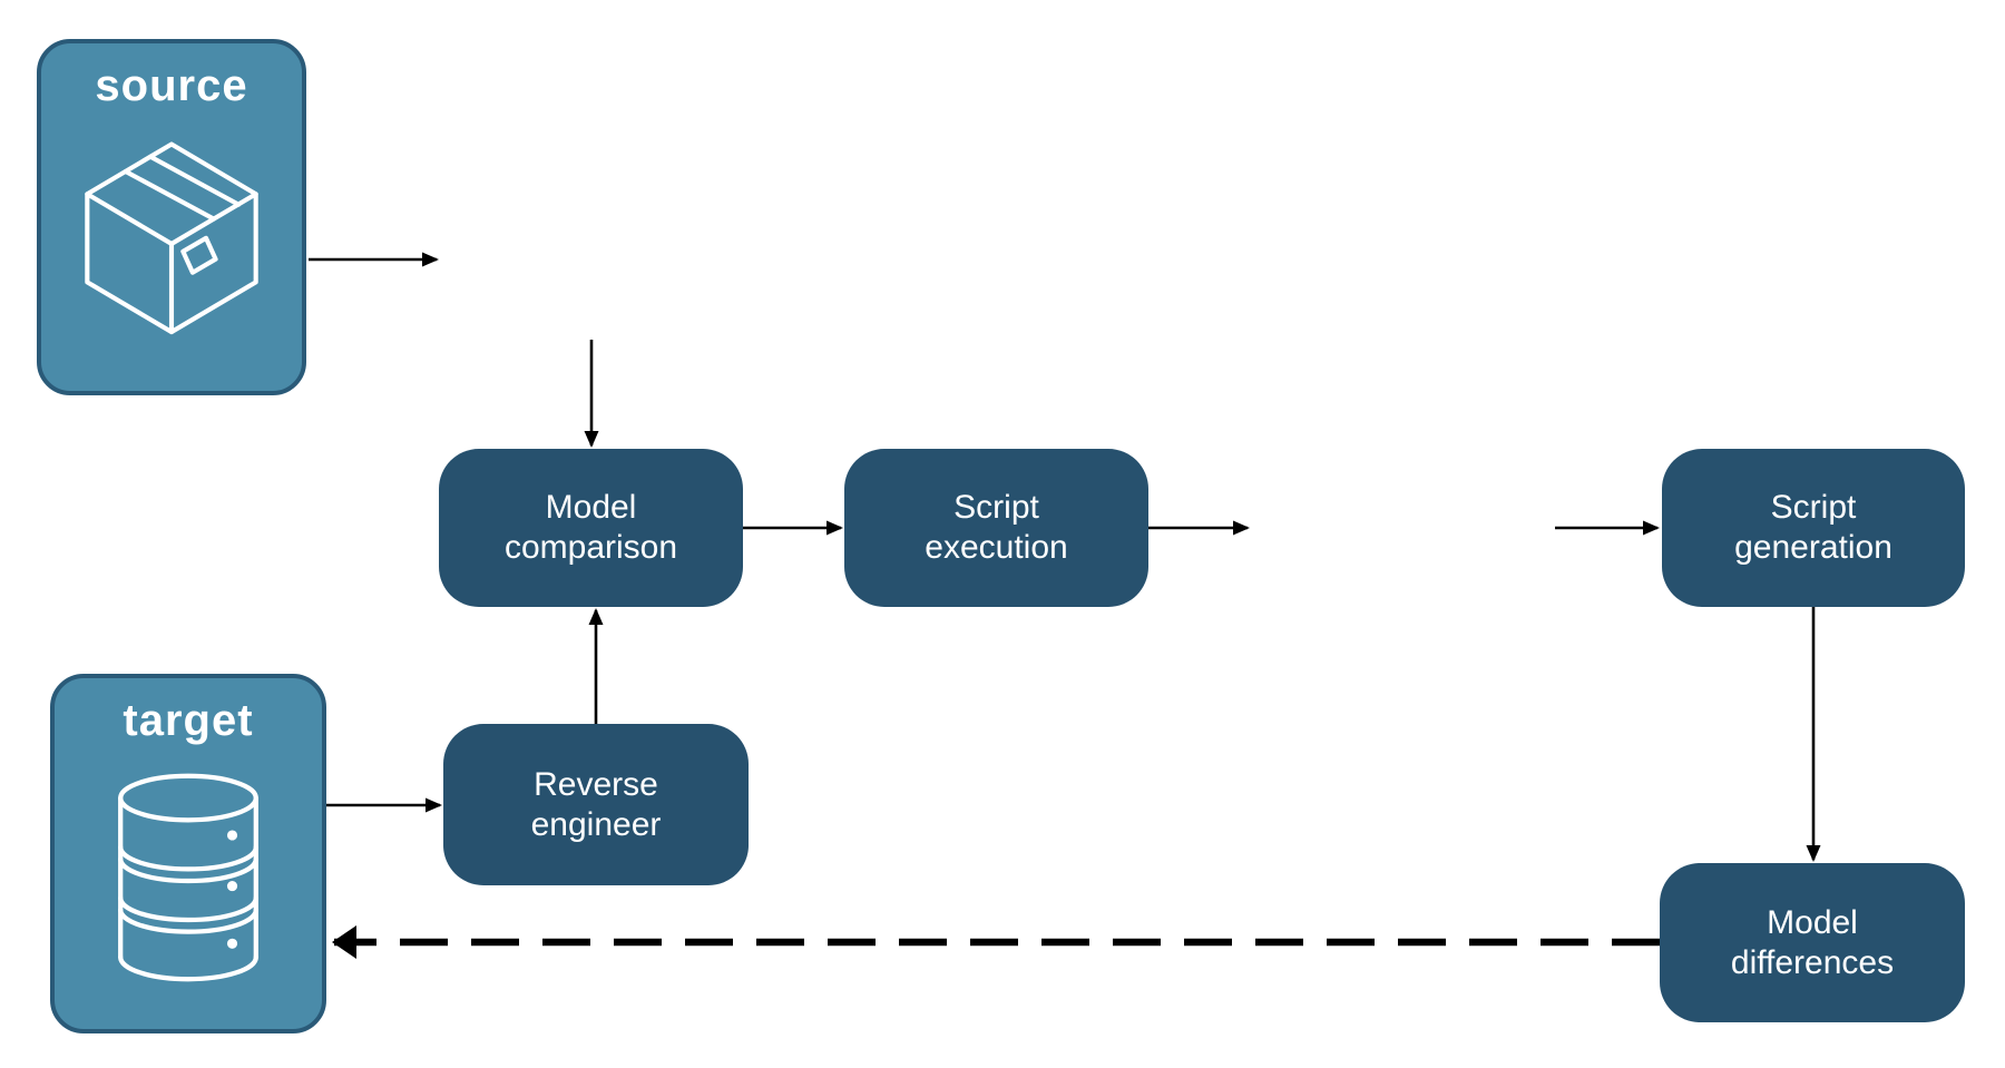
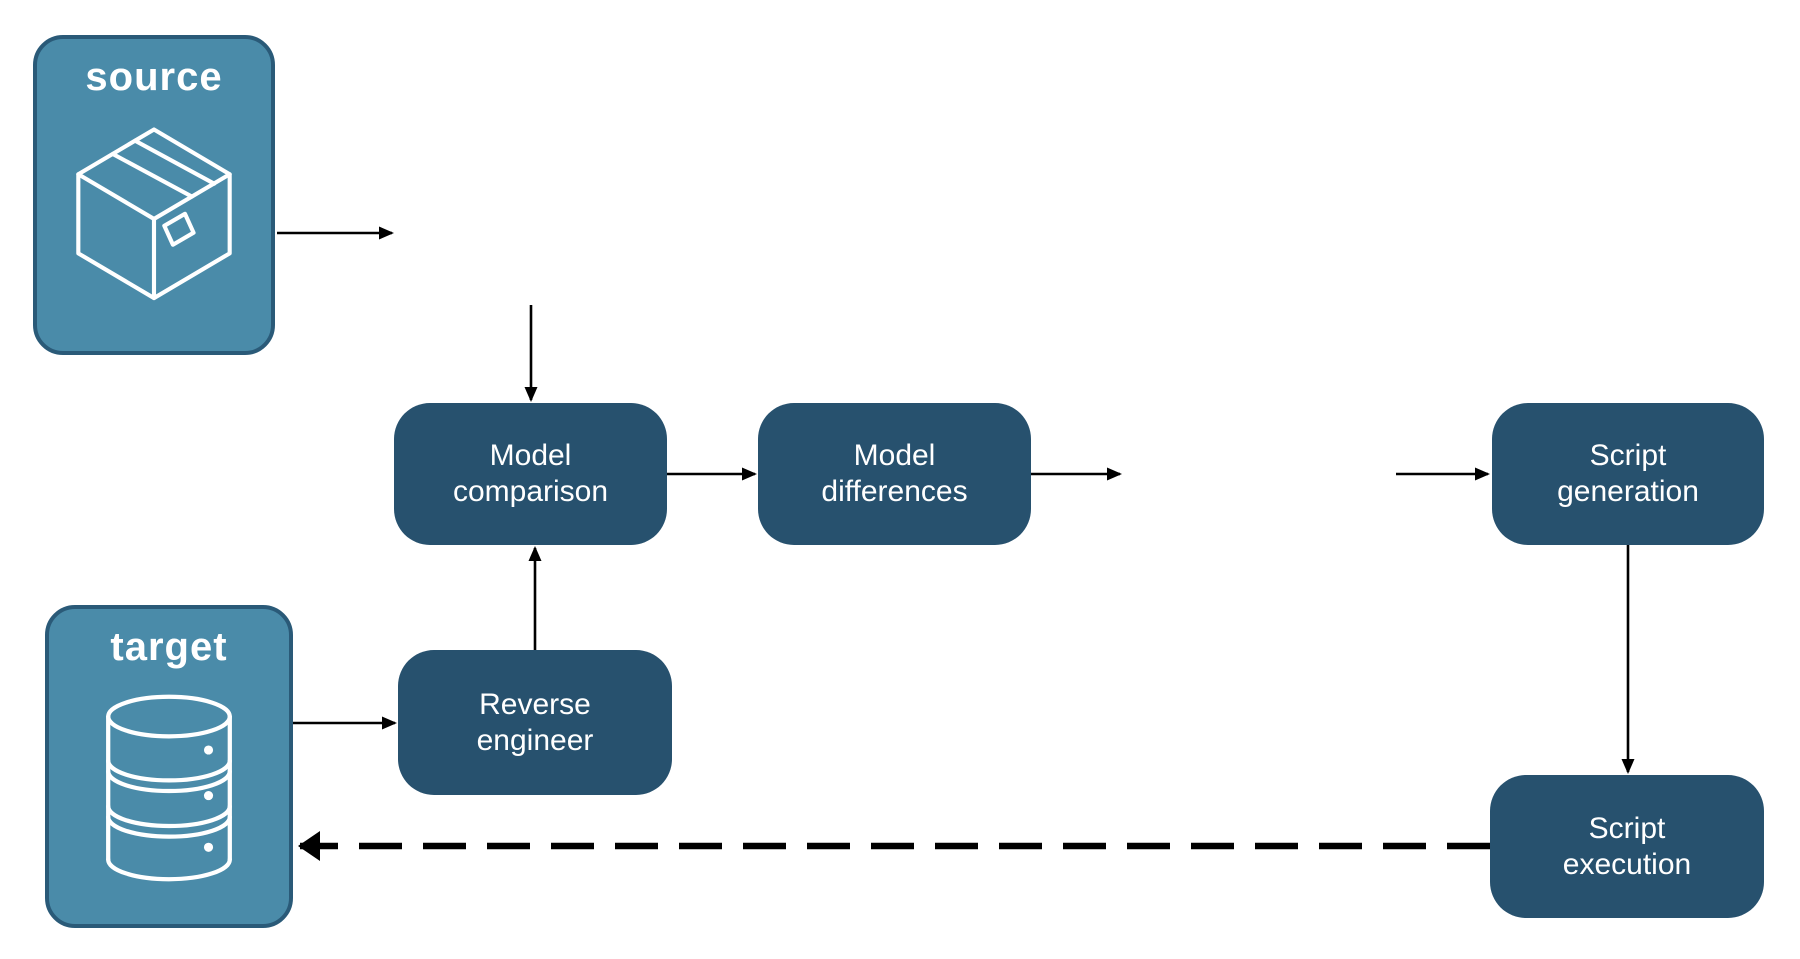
  source
  target
  Model comparison
- Script execution
+ Model differences
  Script generation
  Reverse engineer
- Model differences
+ Script execution
